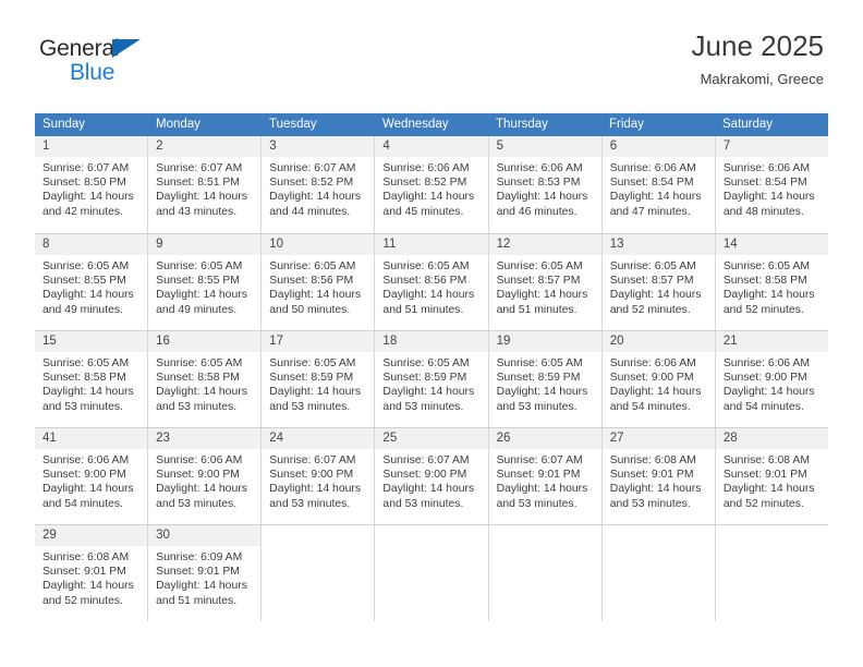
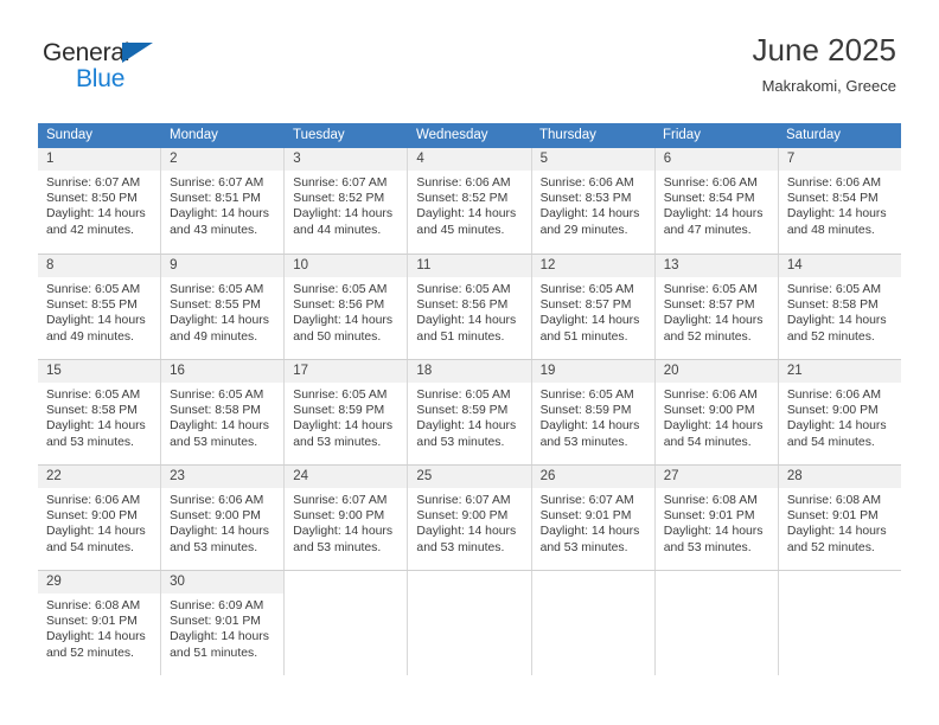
  General
  Blue
  June 2025
  Makrakomi, Greece
  Sunday
  Monday
  Tuesday
  Wednesday
  Thursday
  Friday
  Saturday
  1
  Sunrise: 6:07 AM
  Sunset: 8:50 PM
  Daylight: 14 hours
  and 42 minutes.
  2
  Sunrise: 6:07 AM
  Sunset: 8:51 PM
  Daylight: 14 hours
  and 43 minutes.
  3
  Sunrise: 6:07 AM
  Sunset: 8:52 PM
  Daylight: 14 hours
  and 44 minutes.
  4
  Sunrise: 6:06 AM
  Sunset: 8:52 PM
  Daylight: 14 hours
  and 45 minutes.
  5
  Sunrise: 6:06 AM
  Sunset: 8:53 PM
  Daylight: 14 hours
- and 46 minutes.
+ and 29 minutes.
  6
  Sunrise: 6:06 AM
  Sunset: 8:54 PM
  Daylight: 14 hours
  and 47 minutes.
  7
  Sunrise: 6:06 AM
  Sunset: 8:54 PM
  Daylight: 14 hours
  and 48 minutes.
  8
  Sunrise: 6:05 AM
  Sunset: 8:55 PM
  Daylight: 14 hours
  and 49 minutes.
  9
  Sunrise: 6:05 AM
  Sunset: 8:55 PM
  Daylight: 14 hours
  and 49 minutes.
  10
  Sunrise: 6:05 AM
  Sunset: 8:56 PM
  Daylight: 14 hours
  and 50 minutes.
  11
  Sunrise: 6:05 AM
  Sunset: 8:56 PM
  Daylight: 14 hours
  and 51 minutes.
  12
  Sunrise: 6:05 AM
  Sunset: 8:57 PM
  Daylight: 14 hours
  and 51 minutes.
  13
  Sunrise: 6:05 AM
  Sunset: 8:57 PM
  Daylight: 14 hours
  and 52 minutes.
  14
  Sunrise: 6:05 AM
  Sunset: 8:58 PM
  Daylight: 14 hours
  and 52 minutes.
  15
  Sunrise: 6:05 AM
  Sunset: 8:58 PM
  Daylight: 14 hours
  and 53 minutes.
  16
  Sunrise: 6:05 AM
  Sunset: 8:58 PM
  Daylight: 14 hours
  and 53 minutes.
  17
  Sunrise: 6:05 AM
  Sunset: 8:59 PM
  Daylight: 14 hours
  and 53 minutes.
  18
  Sunrise: 6:05 AM
  Sunset: 8:59 PM
  Daylight: 14 hours
  and 53 minutes.
  19
  Sunrise: 6:05 AM
  Sunset: 8:59 PM
  Daylight: 14 hours
  and 53 minutes.
  20
  Sunrise: 6:06 AM
  Sunset: 9:00 PM
  Daylight: 14 hours
  and 54 minutes.
  21
  Sunrise: 6:06 AM
  Sunset: 9:00 PM
  Daylight: 14 hours
  and 54 minutes.
- 41
+ 22
  Sunrise: 6:06 AM
  Sunset: 9:00 PM
  Daylight: 14 hours
  and 54 minutes.
  23
  Sunrise: 6:06 AM
  Sunset: 9:00 PM
  Daylight: 14 hours
  and 53 minutes.
  24
  Sunrise: 6:07 AM
  Sunset: 9:00 PM
  Daylight: 14 hours
  and 53 minutes.
  25
  Sunrise: 6:07 AM
  Sunset: 9:00 PM
  Daylight: 14 hours
  and 53 minutes.
  26
  Sunrise: 6:07 AM
  Sunset: 9:01 PM
  Daylight: 14 hours
  and 53 minutes.
  27
  Sunrise: 6:08 AM
  Sunset: 9:01 PM
  Daylight: 14 hours
  and 53 minutes.
  28
  Sunrise: 6:08 AM
  Sunset: 9:01 PM
  Daylight: 14 hours
  and 52 minutes.
  29
  Sunrise: 6:08 AM
  Sunset: 9:01 PM
  Daylight: 14 hours
  and 52 minutes.
  30
  Sunrise: 6:09 AM
  Sunset: 9:01 PM
  Daylight: 14 hours
  and 51 minutes.
